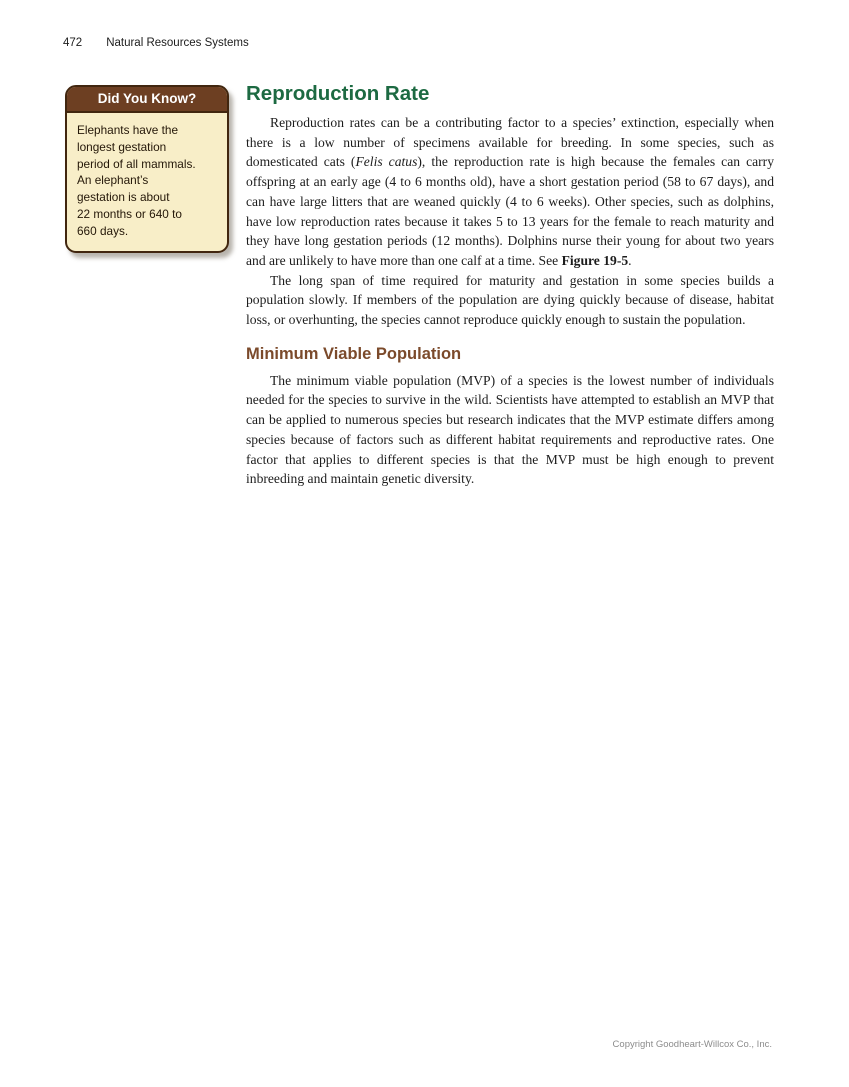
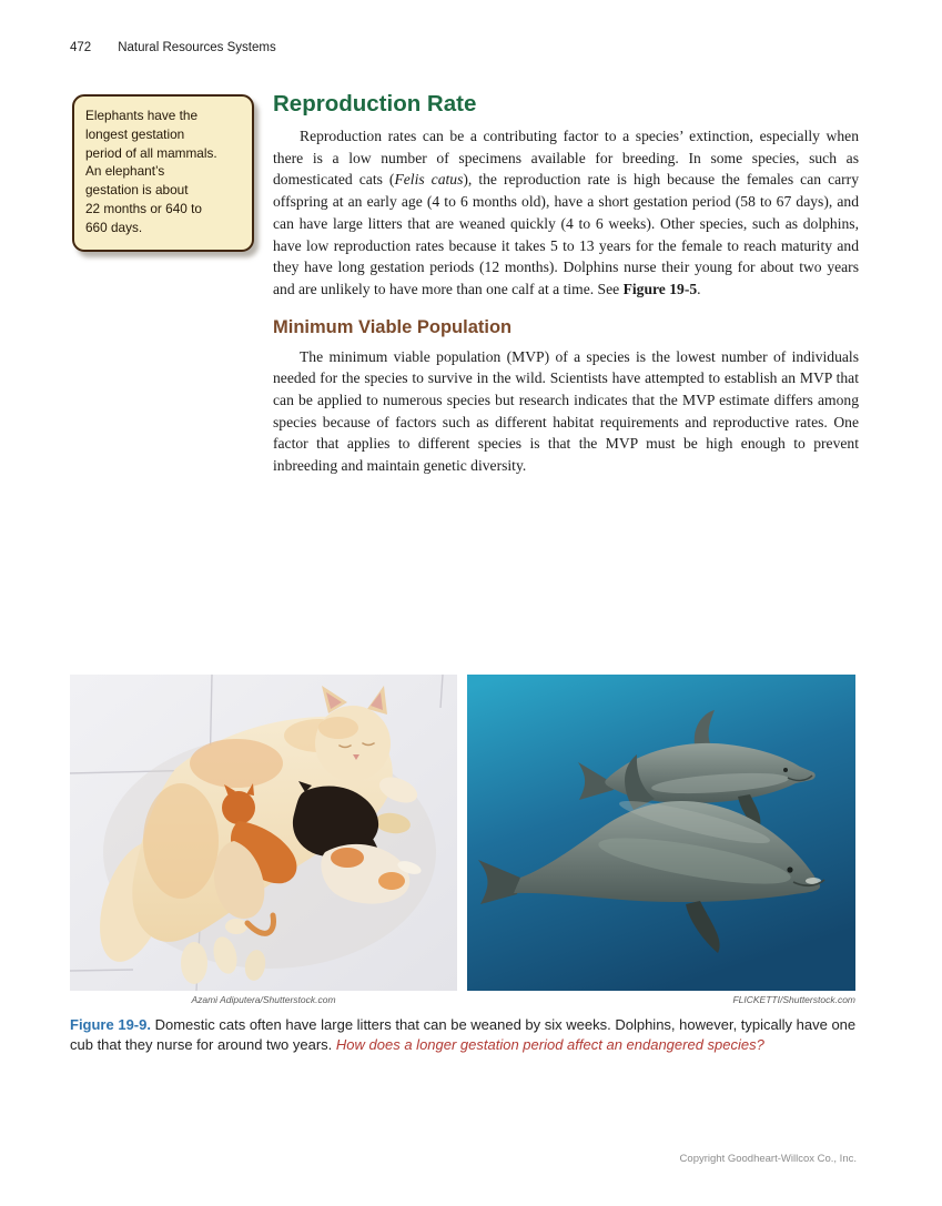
  472
  Natural Resources Systems
- Did You Know?
  Elephants have the
  longest gestation
  period of all mammals.
  An elephant’s
  gestation is about
  22 months or 640 to
  660 days.
  Reproduction Rate
  Reproduction rates can be a contributing factor to a species’ extinction, especially when there is a low number of specimens available for breeding. In some species, such as domesticated cats (Felis catus), the reproduction rate is high because the females can carry offspring at an early age (4 to 6 months old), have a short gestation period (58 to 67 days), and can have large litters that are weaned quickly (4 to 6 weeks). Other species, such as dolphins, have low reproduction rates because it takes 5 to 13 years for the female to reach maturity and they have long gestation periods (12 months). Dolphins nurse their young for about two years and are unlikely to have more than one calf at a time. See Figure 19-5.
- The long span of time required for maturity and gestation in some species builds a population slowly. If members of the population are dying quickly because of disease, habitat loss, or overhunting, the species cannot reproduce quickly enough to sustain the population.
  Minimum Viable Population
  The minimum viable population (MVP) of a species is the lowest number of individuals needed for the species to survive in the wild. Scientists have attempted to establish an MVP that can be applied to numerous species but research indicates that the MVP estimate differs among species because of factors such as different habitat requirements and reproductive rates. One factor that applies to different species is that the MVP must be high enough to prevent inbreeding and maintain genetic diversity.
+ Azami Adiputera/Shutterstock.com
+ FLICKETTI/Shutterstock.com
+ Figure 19-9. Domestic cats often have large litters that can be weaned by six weeks. Dolphins, however, typically have one cub that they nurse for around two years. How does a longer gestation period affect an endangered species?
  Copyright Goodheart-Willcox Co., Inc.
